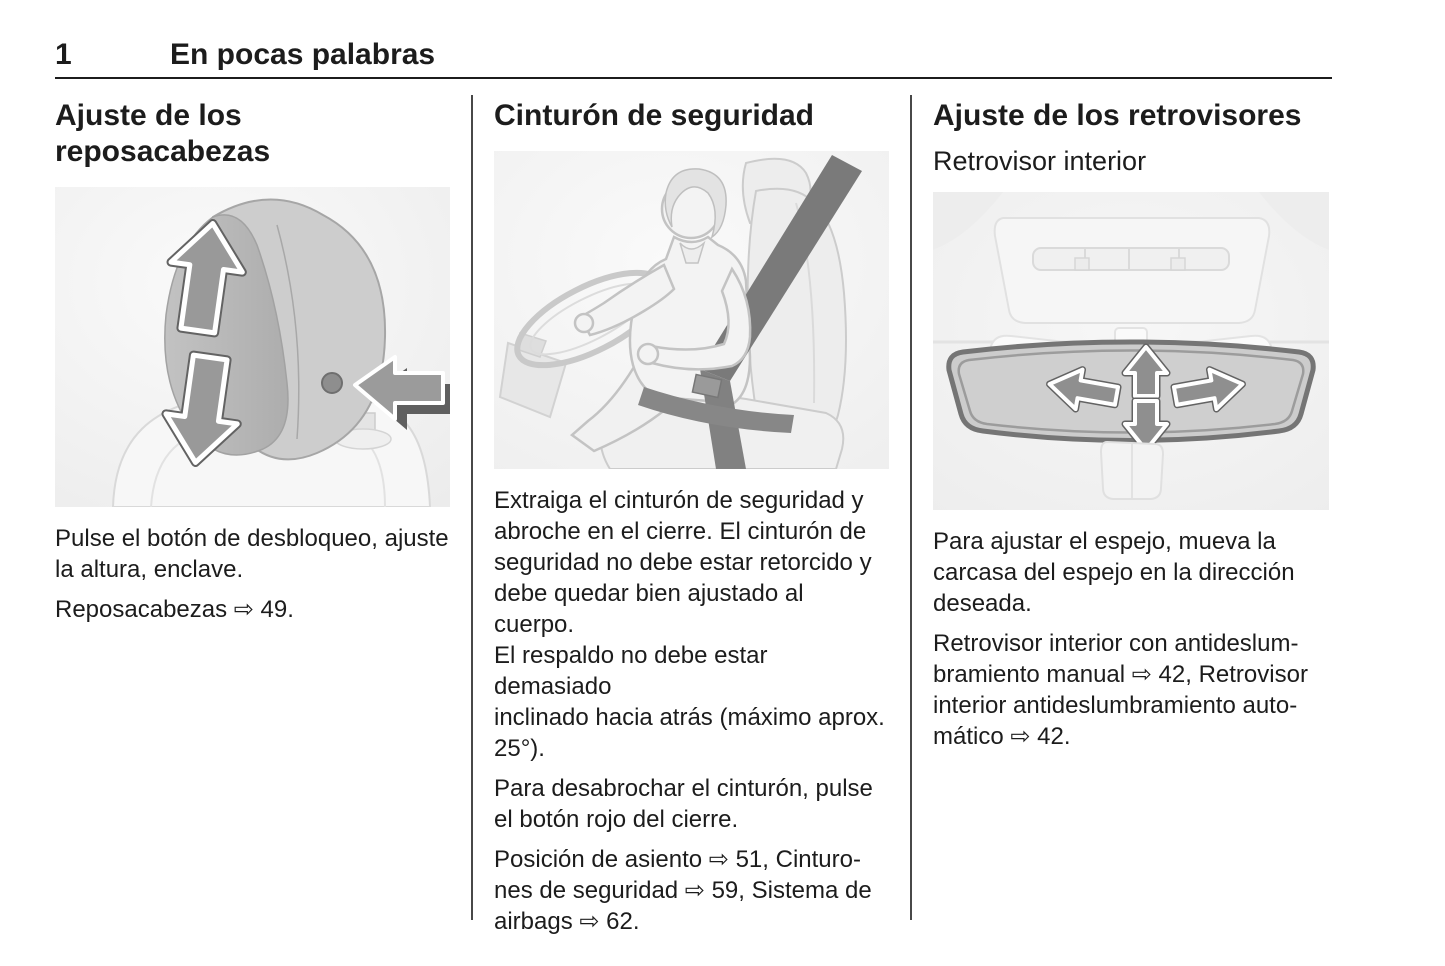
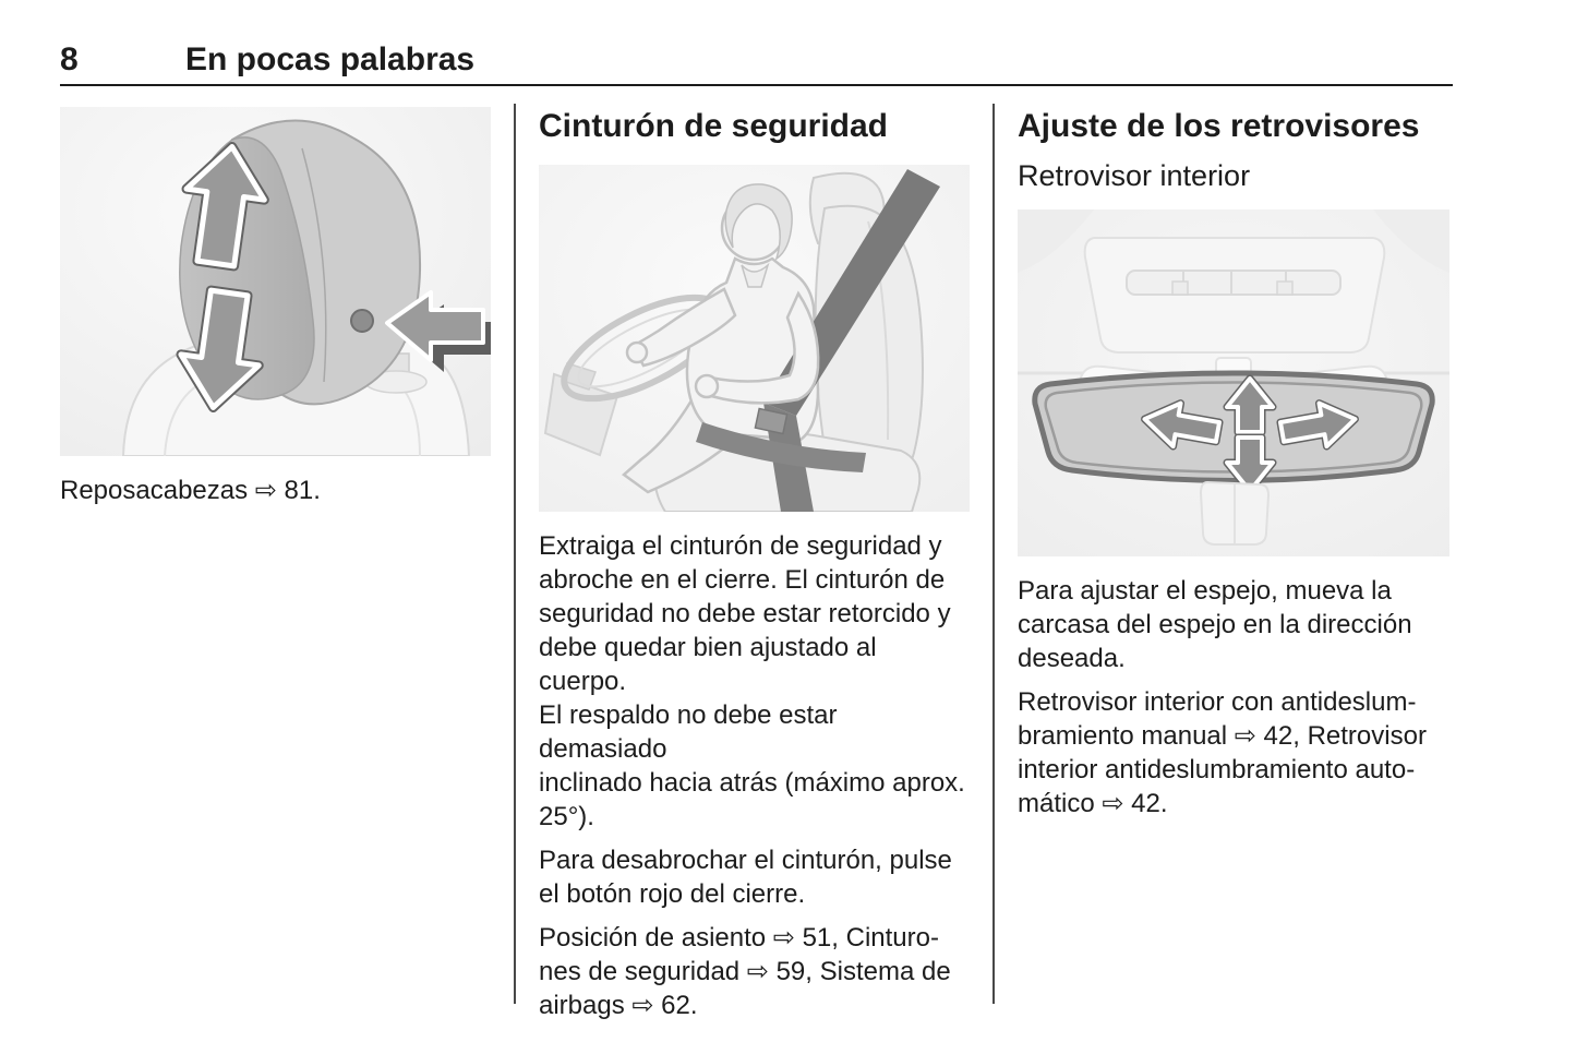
- 1
+ 8
  En pocas palabras
- Ajuste de los
- reposacabezas
- Pulse el botón de desbloqueo, ajuste
- la altura, enclave.
- Reposacabezas ⇨ 49.
+ Reposacabezas ⇨ 81.
  Cinturón de seguridad
  Extraiga el cinturón de seguridad y
  abroche en el cierre. El cinturón de
  seguridad no debe estar retorcido y
  debe quedar bien ajustado al cuerpo.
  El respaldo no debe estar demasiado
  inclinado hacia atrás (máximo aprox.
  25°).
  Para desabrochar el cinturón, pulse
  el botón rojo del cierre.
  Posición de asiento ⇨ 51, Cinturo-
  nes de seguridad ⇨ 59, Sistema de
  airbags ⇨ 62.
  Ajuste de los retrovisores
  Retrovisor interior
  Para ajustar el espejo, mueva la
  carcasa del espejo en la dirección
  deseada.
  Retrovisor interior con antideslum-
  bramiento manual ⇨ 42, Retrovisor
  interior antideslumbramiento auto-
  mático ⇨ 42.
